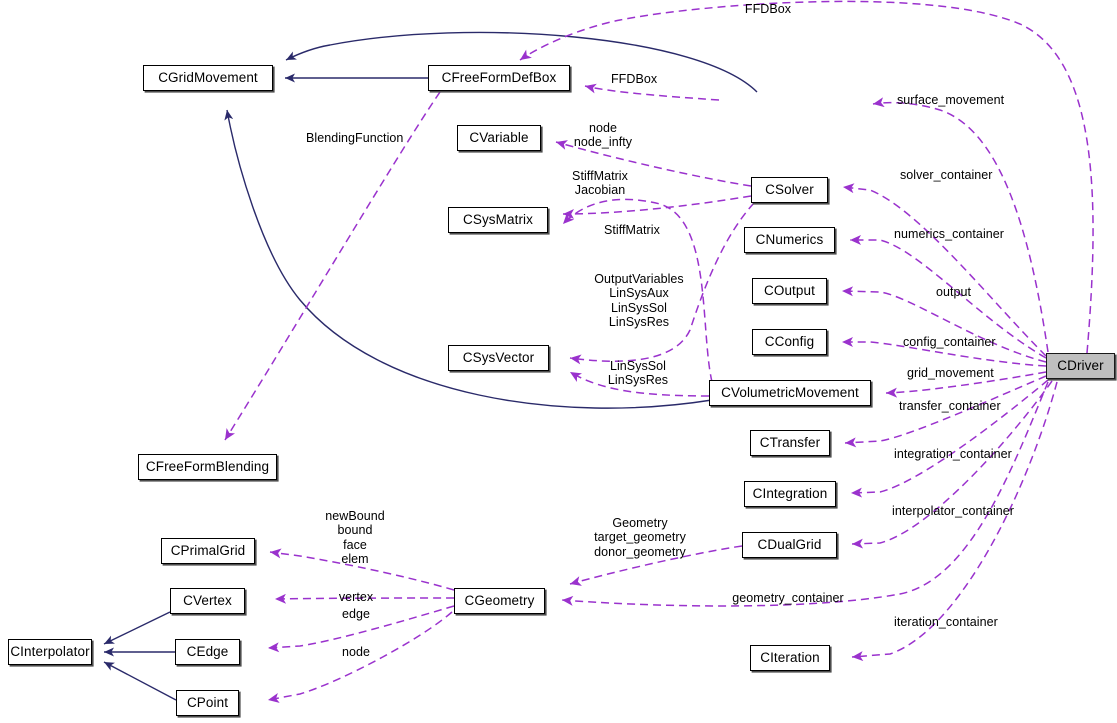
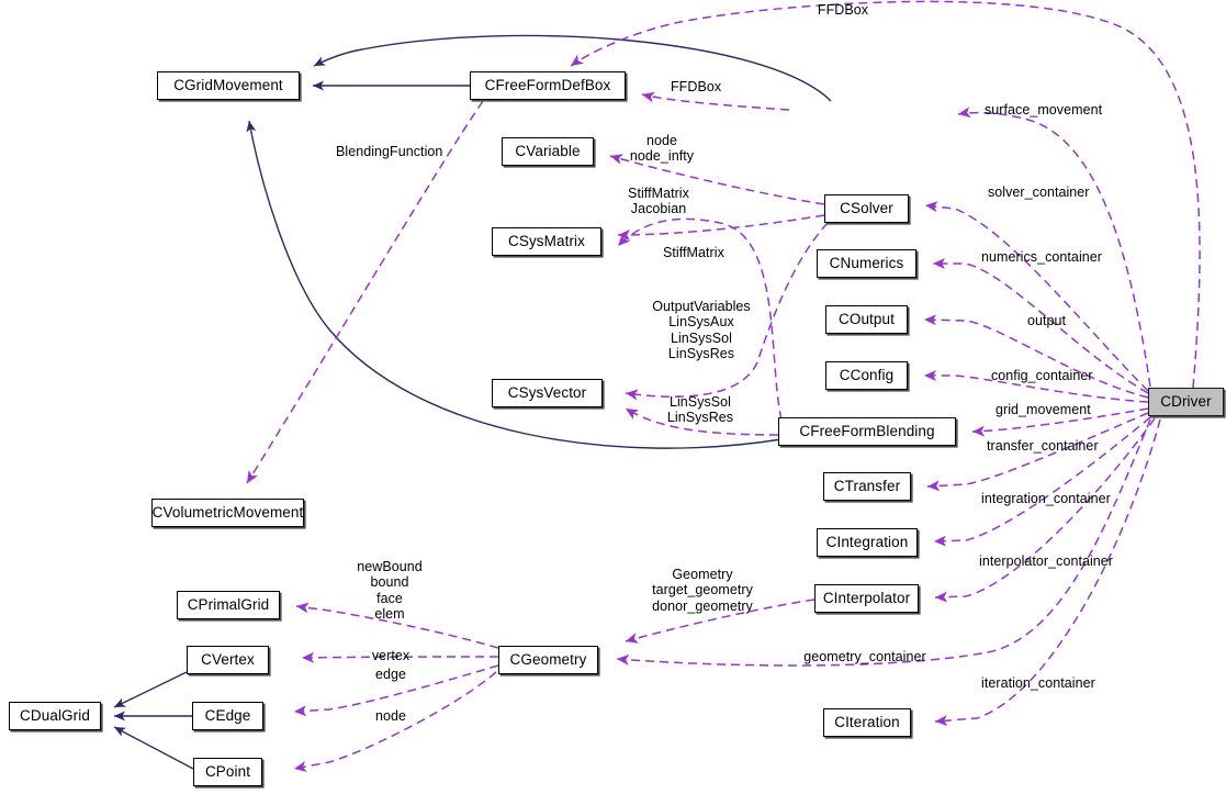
  CGridMovement
  CFreeFormDefBox
  CVariable
  CSolver
  CSysMatrix
  CNumerics
  COutput
  CConfig
  CSysVector
- CVolumetricMovement
+ CFreeFormBlending
  CDriver
  CTransfer
- CFreeFormBlending
+ CVolumetricMovement
  CIntegration
- CDualGrid
+ CInterpolator
  CPrimalGrid
  CGeometry
  CVertex
  CIteration
- CInterpolator
+ CDualGrid
  CEdge
  CPoint
  FFDBox
  FFDBox
  surface_movement
  BlendingFunction
  node
  node_infty
  solver_container
  StiffMatrix
  Jacobian
  StiffMatrix
  numerics_container
  output
  OutputVariables
  LinSysAux
  LinSysSol
  LinSysRes
  config_container
  grid_movement
  LinSysSol
  LinSysRes
  transfer_container
  integration_container
  interpolator_container
  newBound
  bound
  face
  elem
  Geometry
  target_geometry
  donor_geometry
  vertex
  geometry_container
  edge
  iteration_container
  node
